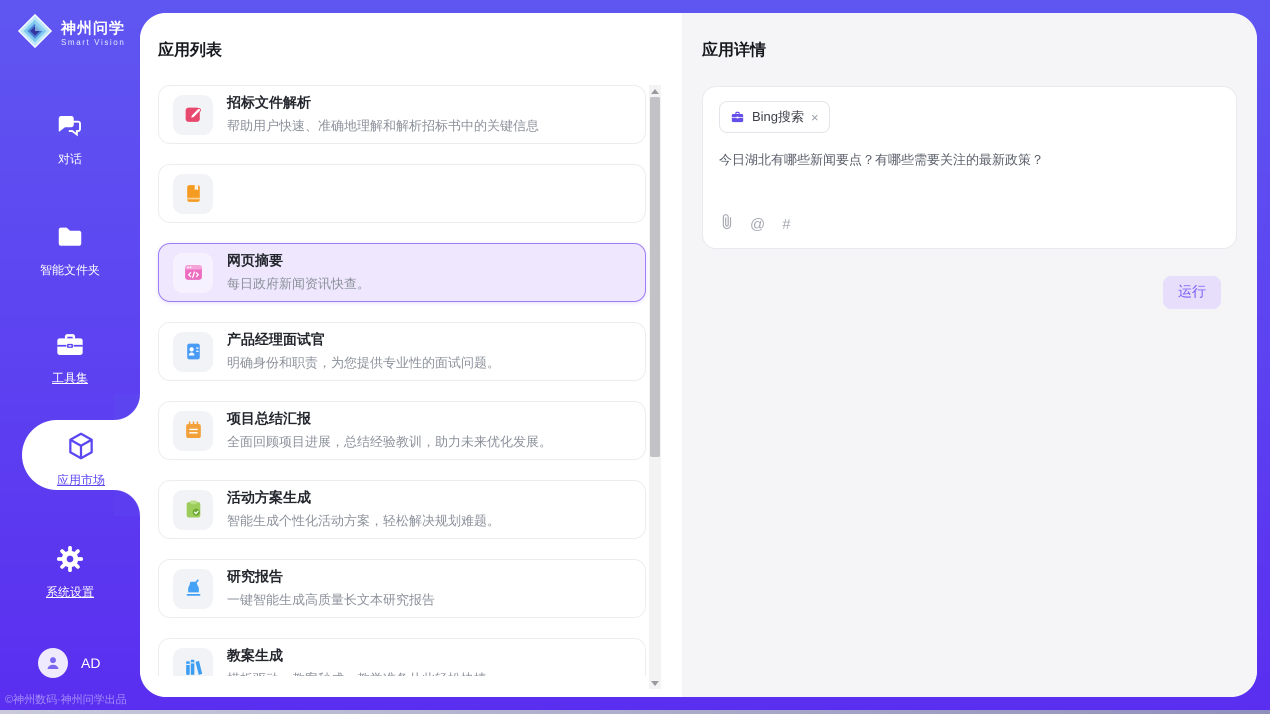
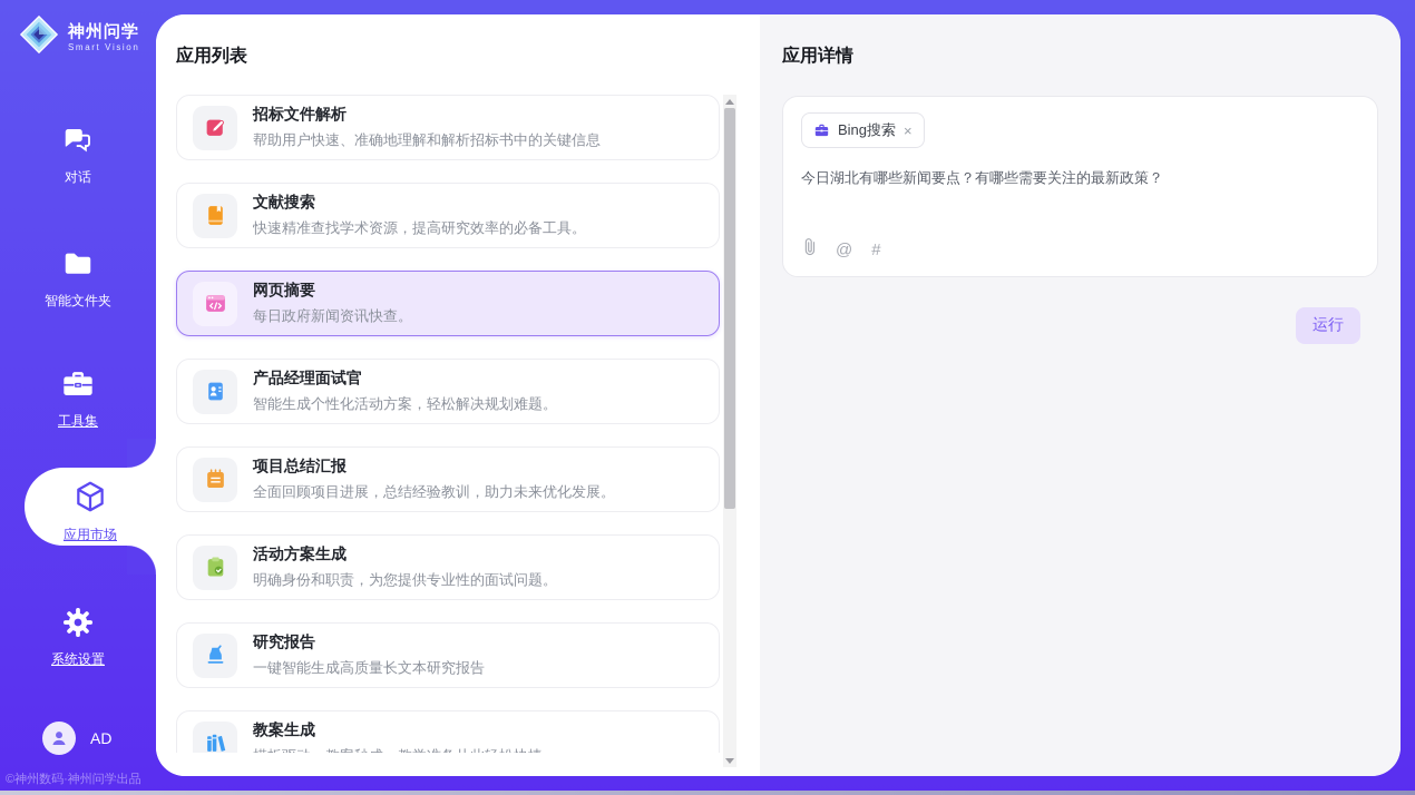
  神州问学
  Smart Vision
  对话
  智能文件夹
  工具集
  应用市场
  系统设置
  AD
  ©神州数码·神州问学出品
  应用列表
  招标文件解析
  帮助用户快速、准确地理解和解析招标书中的关键信息
+ 文献搜索
+ 快速精准查找学术资源，提高研究效率的必备工具。
  网页摘要
  每日政府新闻资讯快查。
  产品经理面试官
- 明确身份和职责，为您提供专业性的面试问题。
+ 智能生成个性化活动方案，轻松解决规划难题。
  项目总结汇报
  全面回顾项目进展，总结经验教训，助力未来优化发展。
  活动方案生成
- 智能生成个性化活动方案，轻松解决规划难题。
+ 明确身份和职责，为您提供专业性的面试问题。
  研究报告
  一键智能生成高质量长文本研究报告
  教案生成
  应用详情
  Bing搜索
  ×
  今日湖北有哪些新闻要点？有哪些需要关注的最新政策？
  @
  #
  运行
